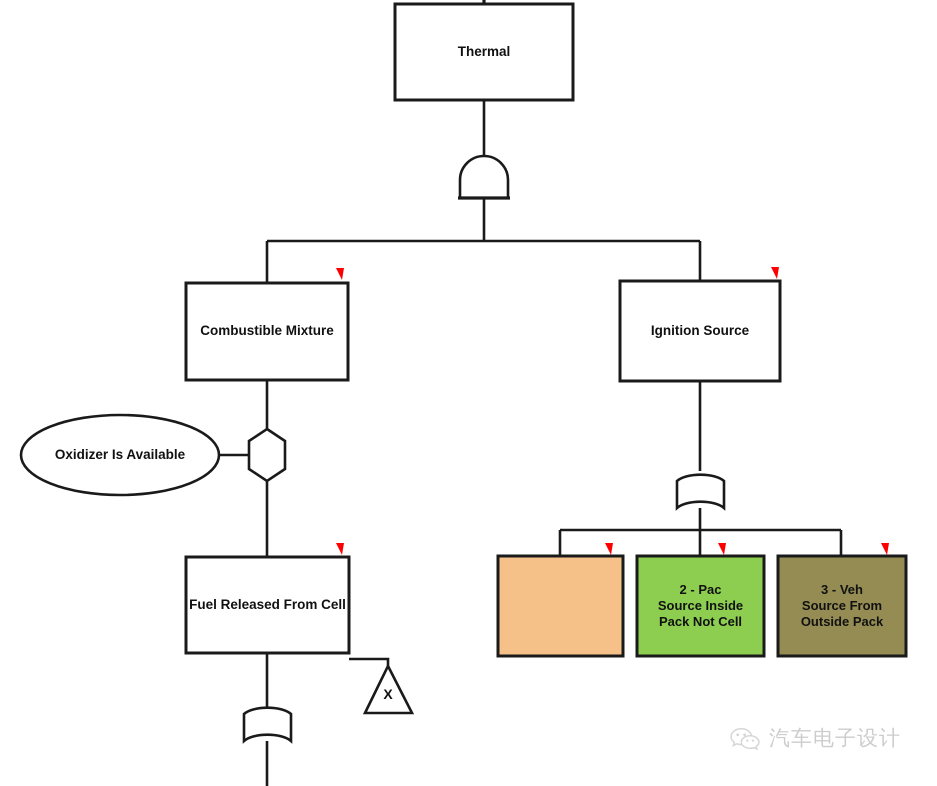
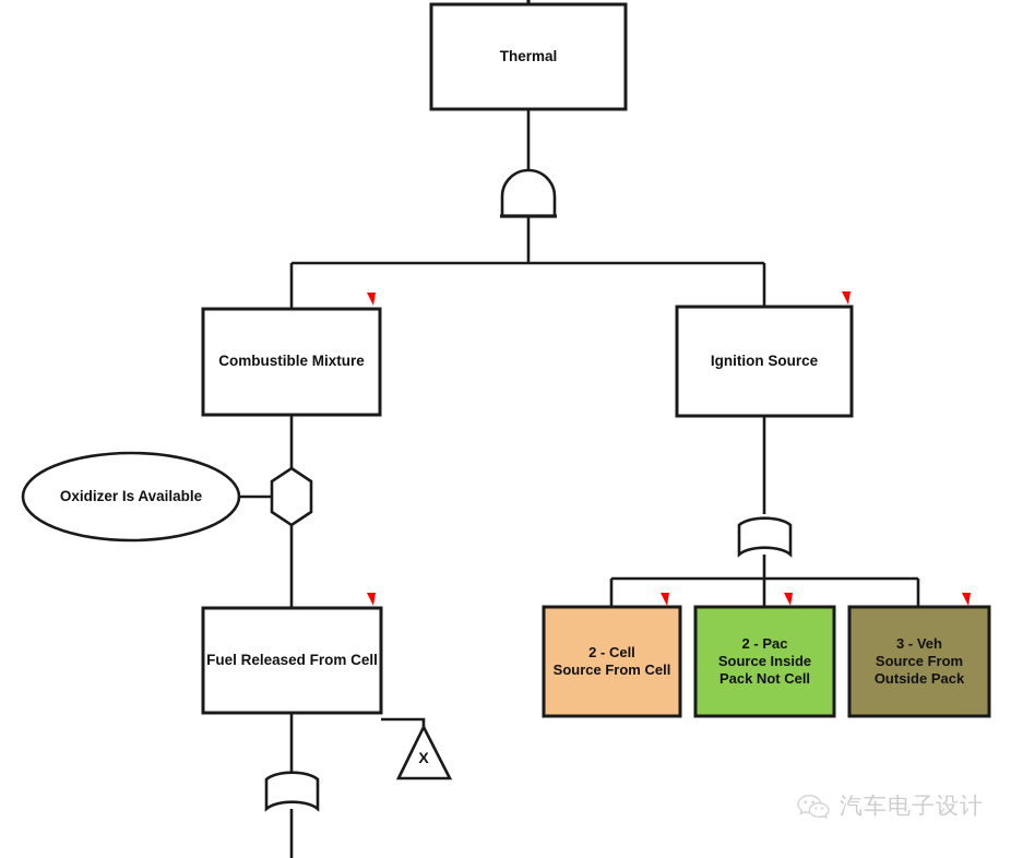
  Thermal
  Combustible Mixture
  Ignition Source
  Oxidizer Is Available
  Fuel Released From Cell
  X
+ 2 - Cell
+ Source From Cell
  2 - Pac
  Source Inside
  Pack Not Cell
  3 - Veh
  Source From
  Outside Pack
  汽车电子设计
